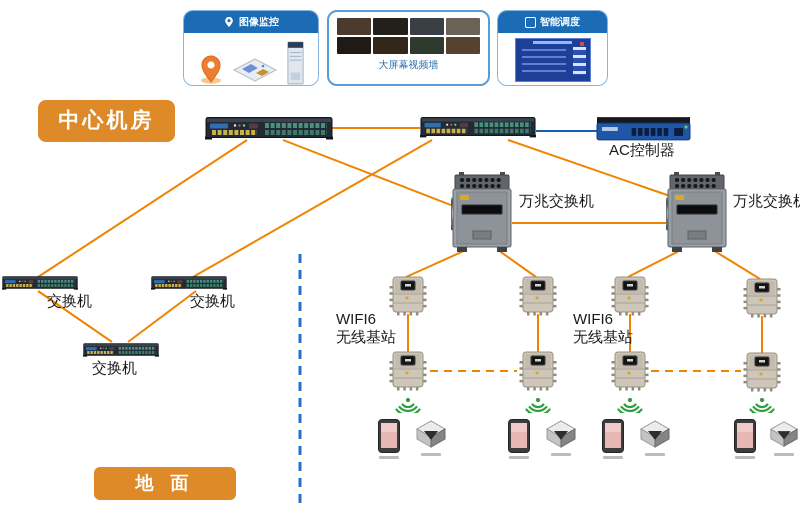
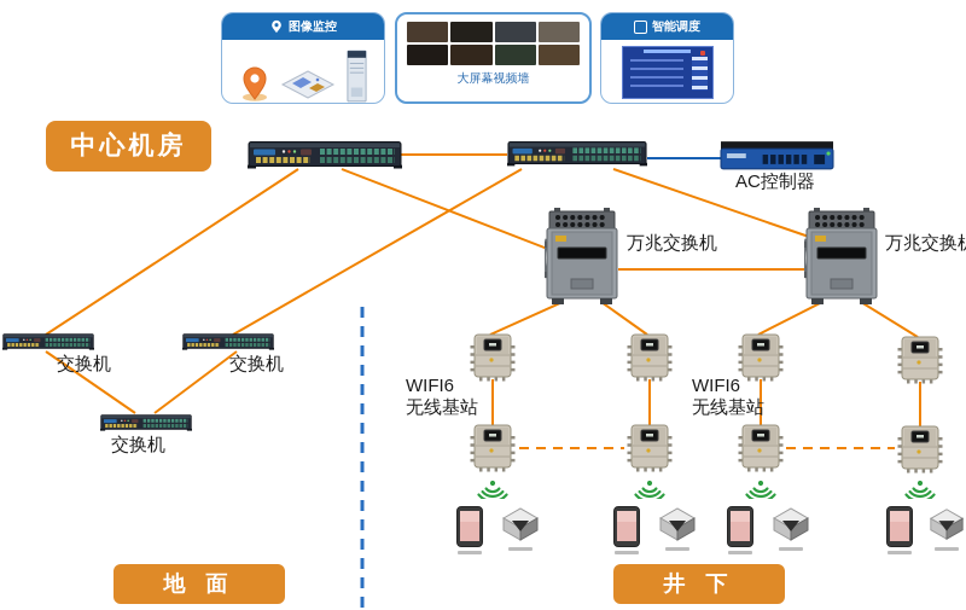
  图像监控
  大屏幕视频墙
  智能调度
  中心机房
  地 面
+ 井 下
  AC控制器
  万兆交换机
  万兆交换
  交换机
  交换机
  交换机
  WIFI6
  无线基站
  WIFI6
  无线基站
